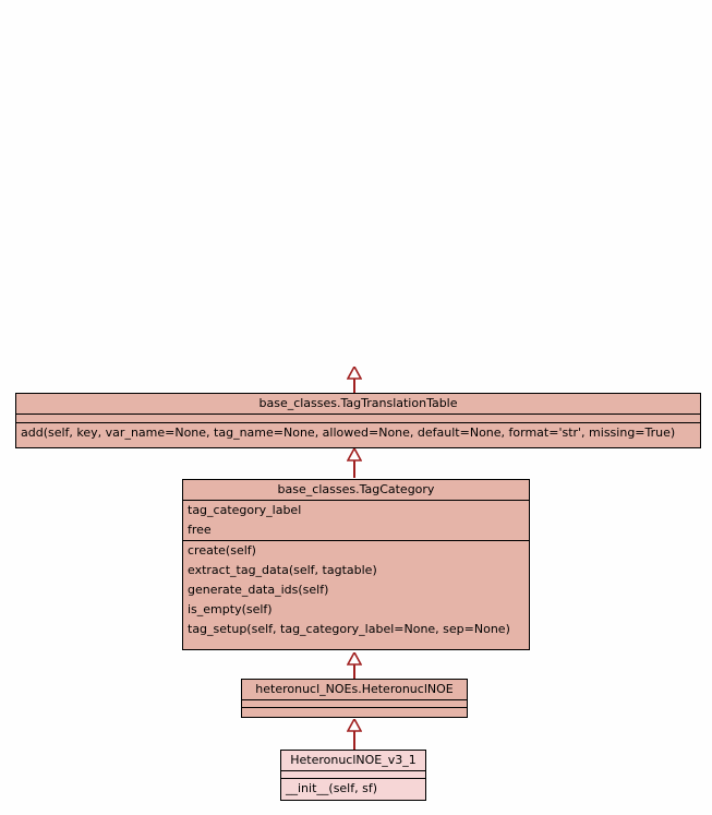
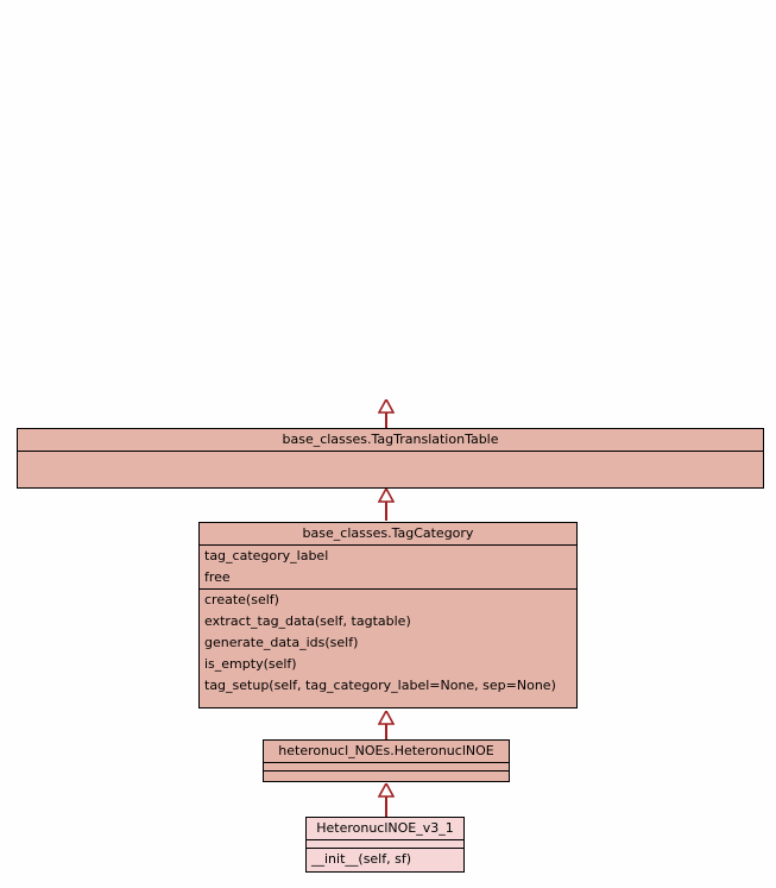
  base_classes.TagTranslationTable
- add(self, key, var_name=None, tag_name=None, allowed=None, default=None, format='str', missing=True)
  base_classes.TagCategory
  tag_category_label
  free
  create(self)
  extract_tag_data(self, tagtable)
  generate_data_ids(self)
  is_empty(self)
  tag_setup(self, tag_category_label=None, sep=None)
  heteronucl_NOEs.HeteronuclNOE
  HeteronuclNOE_v3_1
  __init__(self, sf)
